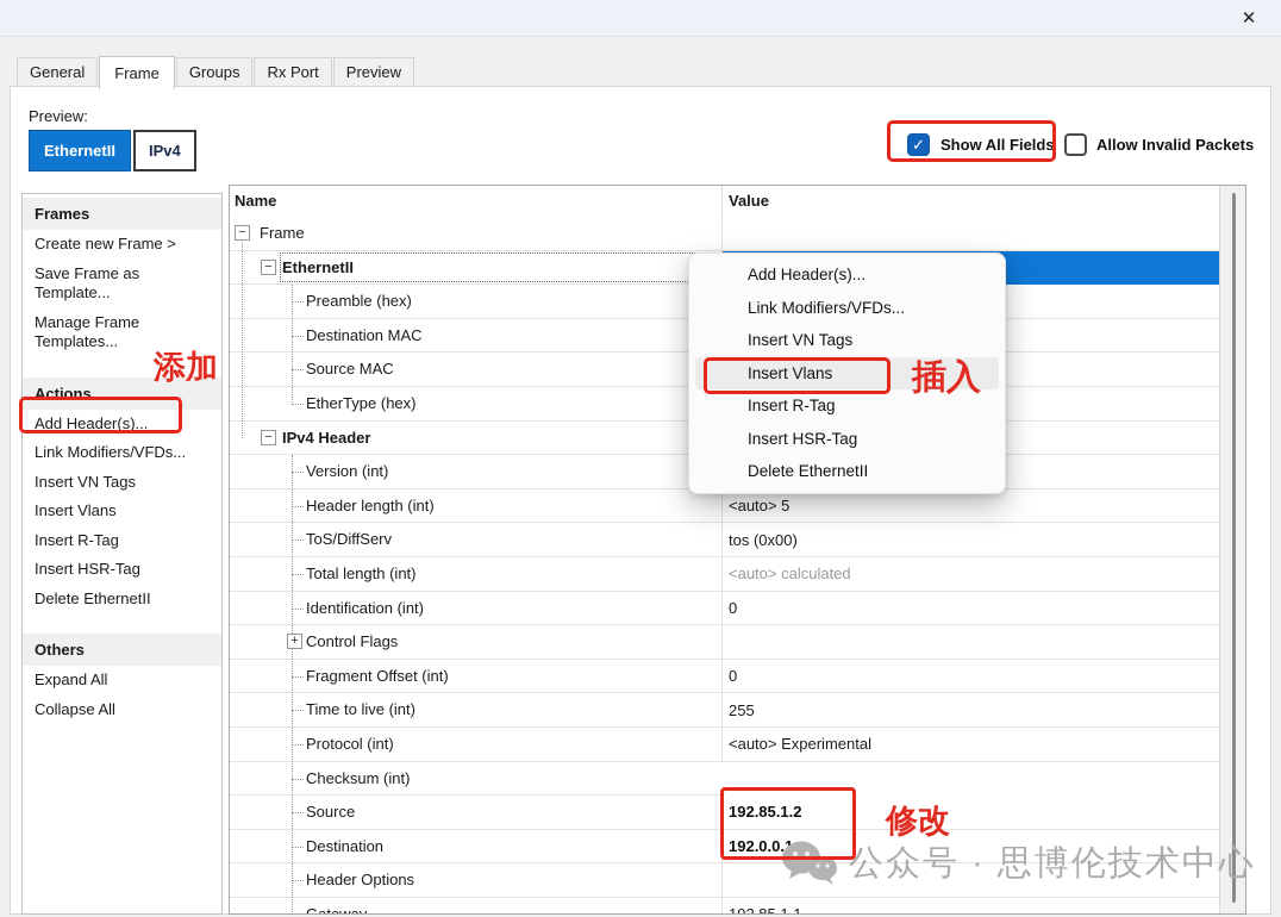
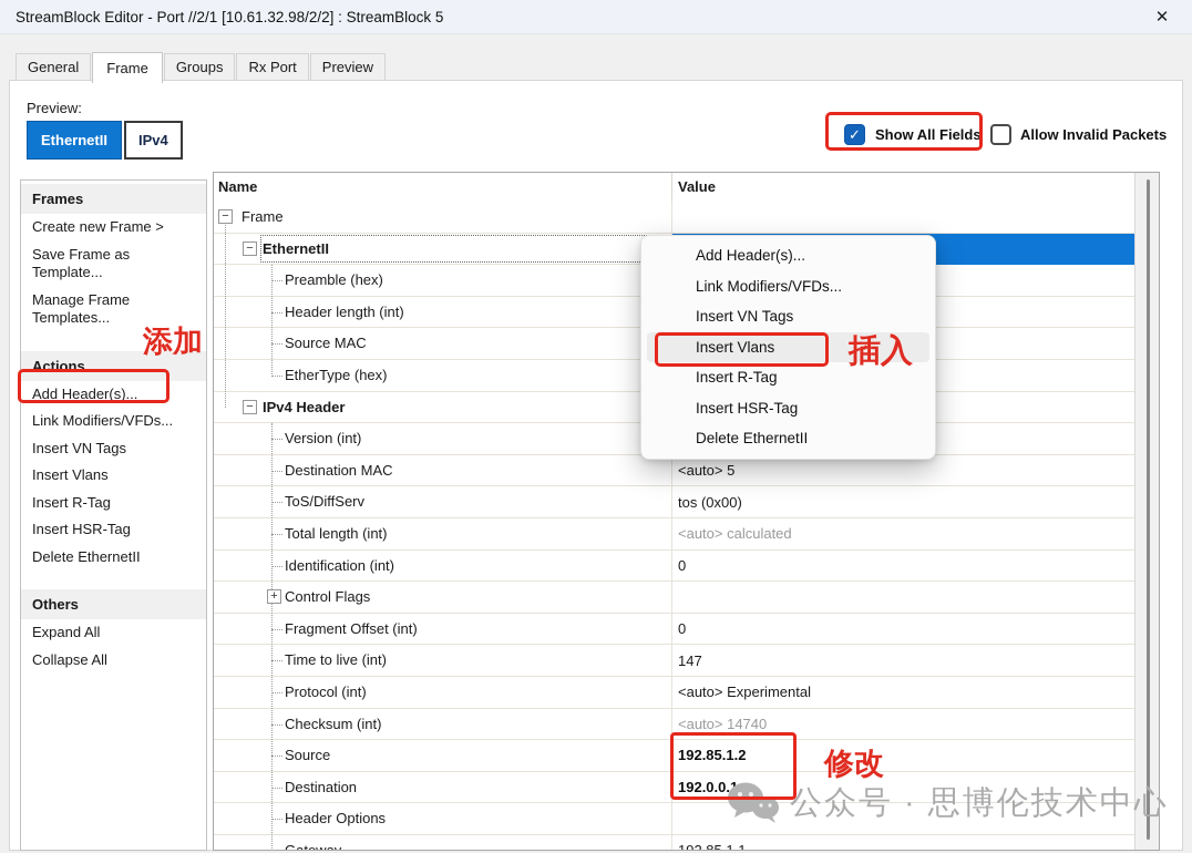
+ StreamBlock Editor - Port //2/1 [10.61.32.98/2/2] : StreamBlock 5
  ✕
  General
  Frame
  Groups
  Rx Port
  Preview
  Preview:
  EthernetII
  IPv4
  ✓
  Show All Fields
  Allow Invalid Packets
  Frames
  Create new Frame >
  Save Frame as Template...
  Manage Frame Templates...
  Actions
  Add Header(s)...
  Link Modifiers/VFDs...
  Insert VN Tags
  Insert Vlans
  Insert R-Tag
  Insert HSR-Tag
  Delete EthernetII
  Others
  Expand All
  Collapse All
  Name
  Value
  −
  Frame
  −
  EthernetII
  Preamble (hex)
- Destination MAC
+ Header length (int)
  Source MAC
  EtherType (hex)
  −
  IPv4 Header
  Version (int)
- Header length (int)
+ Destination MAC
  <auto> 5
  ToS/DiffServ
  tos (0x00)
  Total length (int)
  <auto> calculated
  Identification (int)
  0
  +
  Control Flags
  Fragment Offset (int)
  0
  Time to live (int)
- 255
+ 147
  Protocol (int)
  <auto> Experimental
  Checksum (int)
+ <auto> 14740
  Source
  192.85.1.2
  Destination
  192.0.0.
  Header Options
  Add Header(s)...
  Link Modifiers/VFDs...
  Insert VN Tags
  Insert Vlans
  Insert R-Tag
  Insert HSR-Tag
  Delete EthernetII
  添加
  插入
  修改
  公众号 · 思博伦技术中心
